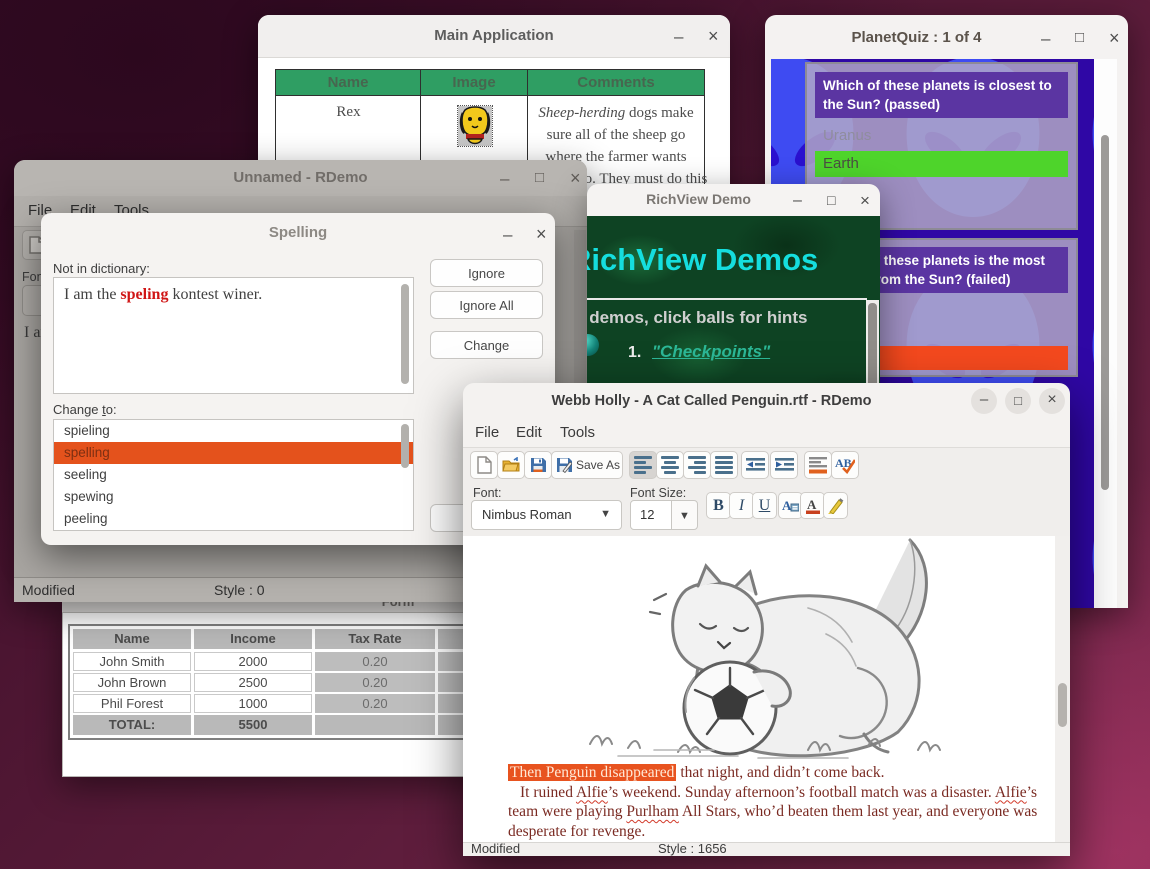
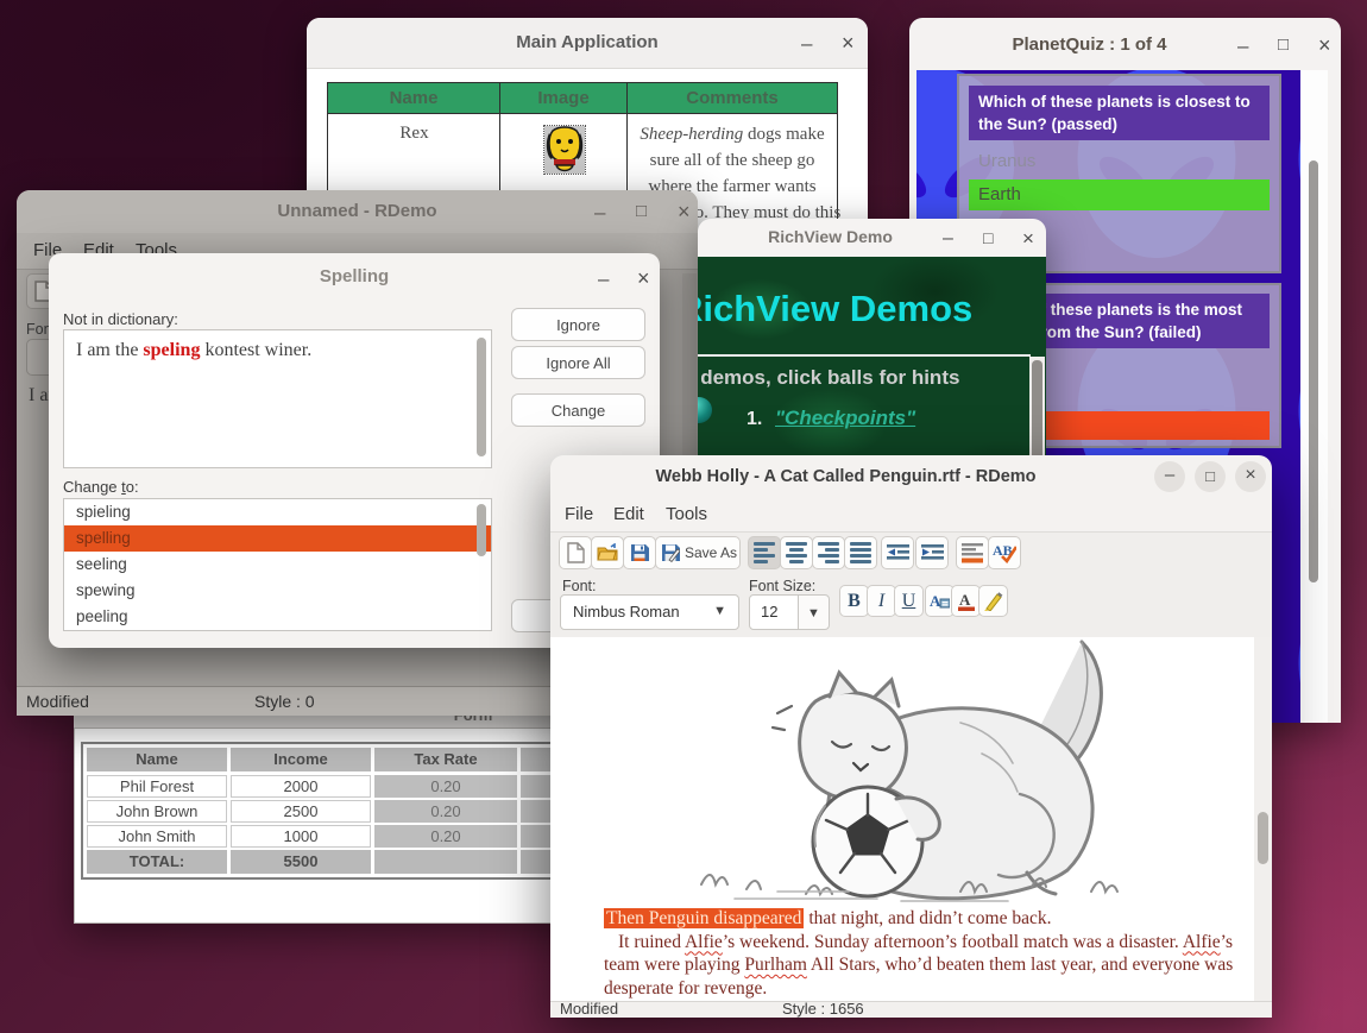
  Main Application
  –
  ×
  Name
  Image
  Comments
  Rex
  Sheep-herding dogs make
  sure all of the sheep go
  where the farmer wants
  PlanetQuiz : 1 of 4
  –
  □
  ×
  Which of these planets is closest to
  the Sun? (passed)
  Uranus
  Earth
  these planets is the most
  Name
  Income
  Tax Rate
- John Smith
+ Phil Forest
  2000
  0.20
  John Brown
  2500
  0.20
- Phil Forest
+ John Smith
  1000
  0.20
  TOTAL:
  5500
  Unnamed - RDemo
  –
  □
  ×
  File
  Edit
  Tools
  Modified
  Style : 0
  Spelling
  –
  ×
  Not in dictionary:
  I am the speling kontest winer.
  Ignore
  Ignore All
  Change
  Change to:
  spieling
  spelling
  seeling
  spewing
  peeling
  RichView Demo
  –
  □
  ×
  ichView Demos
  1.
  "Checkpoints"
  Webb Holly - A Cat Called Penguin.rtf - RDemo
  –
  □
  ×
  File
  Edit
  Tools
  Save As
  AB
  Font:
  Nimbus Roman
  ▼
  Font Size:
  12
  ▼
  B
  I
  U
  A
  A
  Then Penguin disappeared that night, and didn’t come back.
  It ruined Alfie’s weekend. Sunday afternoon’s football match was a disaster. Alfie’s
  team were playing Purlham All Stars, who’d beaten them last year, and everyone was
  desperate for revenge.
  Modified
  Style : 1656
